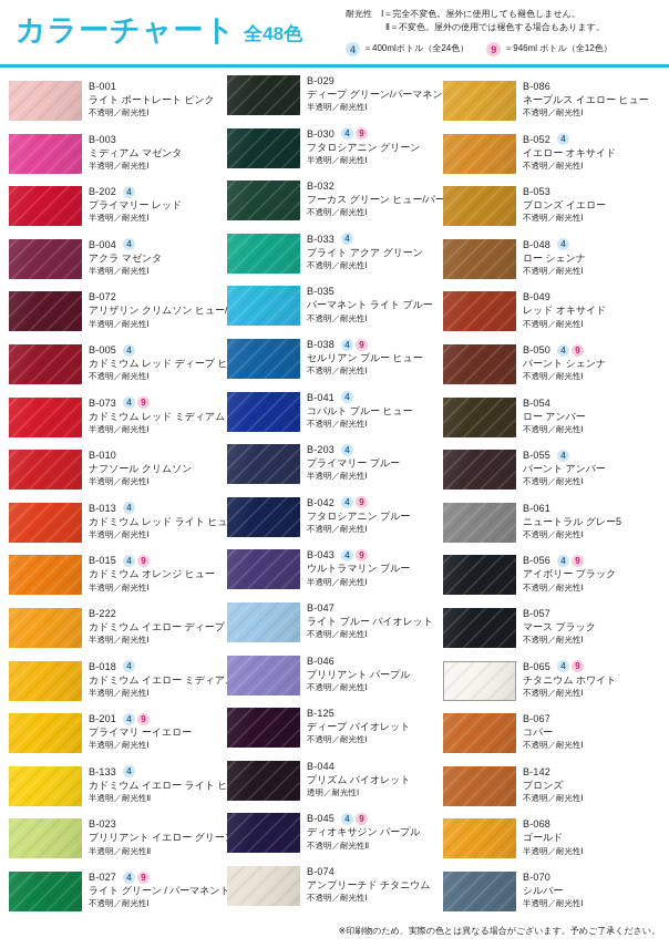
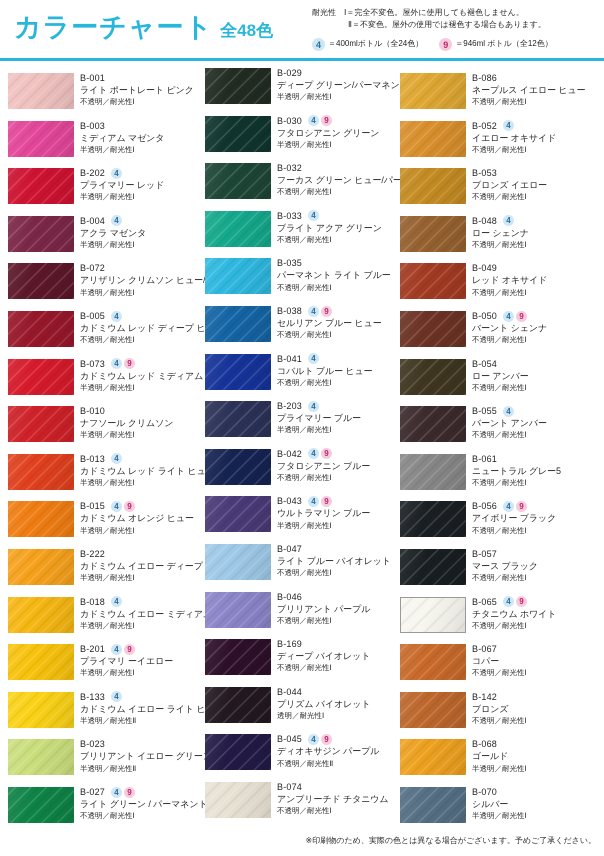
  カラーチャート
  全48色
  耐光性
  Ⅰ＝完全不変色。屋外に使用しても褪色しません。
  Ⅱ＝不変色。屋外の使用では褪色する場合もあります。
  4
  ＝400mlボトル（全24色）
  9
  ＝946ml ボトル（全12色）
  B-001
  ライト ポートレート ピンク
  不透明／耐光性Ⅰ
  B-003
  ミディアム マゼンタ
  半透明／耐光性Ⅰ
  B-202
  4
  プライマリー レッド
  半透明／耐光性Ⅰ
  B-004
  4
  アクラ マゼンタ
  半透明／耐光性Ⅰ
  B-072
  半透明／耐光性Ⅰ
  B-005
  4
  カドミウム レッド ディープ ヒ
  不透明／耐光性Ⅰ
  B-073
  4
  9
  カドミウム レッド ミディアム
  半透明／耐光性Ⅰ
  B-010
  ナフソール クリムソン
  半透明／耐光性Ⅰ
  B-013
  4
  カドミウム レッド ライト ヒュ
  半透明／耐光性Ⅰ
  B-015
  4
  9
  カドミウム オレンジ ヒュー
  半透明／耐光性Ⅰ
  B-222
  カドミウム イエロー ディープ
  半透明／耐光性Ⅰ
  B-018
  4
  カドミウム イエロー ミディア
  半透明／耐光性Ⅰ
  B-201
  4
  9
  プライマリ ーイエロー
  半透明／耐光性Ⅰ
  B-133
  4
  カドミウム イエロー ライト ヒ
  半透明／耐光性Ⅱ
  B-023
  ブリリアント イエロー グリー
  半透明／耐光性Ⅱ
  B-027
  4
  9
  ライト グリーン / パーマネント
  不透明／耐光性Ⅰ
  B-029
  ディープ グリーン/パーマネン
  半透明／耐光性Ⅰ
  B-030
  4
  9
  フタロシアニン グリーン
  半透明／耐光性Ⅰ
  B-032
  フーカス グリーン ヒュー/パー
  不透明／耐光性Ⅰ
  B-033
  4
  ブライト アクア グリーン
  不透明／耐光性Ⅰ
  B-035
  パーマネント ライト ブルー
  不透明／耐光性Ⅰ
  B-038
  4
  9
  セルリアン ブルー ヒュー
  不透明／耐光性Ⅰ
  B-041
  4
  コバルト ブルー ヒュー
  不透明／耐光性Ⅰ
  B-203
  4
  プライマリー ブルー
  半透明／耐光性Ⅰ
  B-042
  4
  9
  フタロシアニン ブルー
  不透明／耐光性Ⅰ
  B-043
  4
  9
  ウルトラマリン ブルー
  半透明／耐光性Ⅰ
  B-047
  ライト ブルー バイオレット
  不透明／耐光性Ⅰ
  B-046
  ブリリアント パープル
  不透明／耐光性Ⅰ
- B-125
+ B-169
  ディープ バイオレット
  不透明／耐光性Ⅰ
  B-044
  プリズム バイオレット
  透明／耐光性Ⅰ
  B-045
  4
  9
  ディオキサジン パープル
  不透明／耐光性Ⅱ
  B-074
  アンブリーチド チタニウム
  不透明／耐光性Ⅰ
  B-086
  ネープルス イエロー ヒュー
  不透明／耐光性Ⅰ
  B-052
  4
  イエロー オキサイド
  不透明／耐光性Ⅰ
  B-053
  ブロンズ イエロー
  不透明／耐光性Ⅰ
  B-048
  4
  ロー シェンナ
  不透明／耐光性Ⅰ
  B-049
  レッド オキサイド
  不透明／耐光性Ⅰ
  B-050
  4
  9
  バーント シェンナ
  不透明／耐光性Ⅰ
  B-054
  ロー アンバー
  不透明／耐光性Ⅰ
  B-055
  4
  バーント アンバー
  不透明／耐光性Ⅰ
  B-061
  ニュートラル グレー5
  不透明／耐光性Ⅰ
  B-056
  4
  9
  アイボリー ブラック
  不透明／耐光性Ⅰ
  B-057
  マース ブラック
  不透明／耐光性Ⅰ
  B-065
  4
  9
  チタニウム ホワイト
  不透明／耐光性Ⅰ
  B-067
  コパー
  不透明／耐光性Ⅰ
  B-142
  ブロンズ
  不透明／耐光性Ⅰ
  B-068
  ゴールド
  半透明／耐光性Ⅰ
  B-070
  シルバー
  半透明／耐光性Ⅰ
  ※印刷物のため、実際の色とは異なる場合がございます。予めご了承ください。
